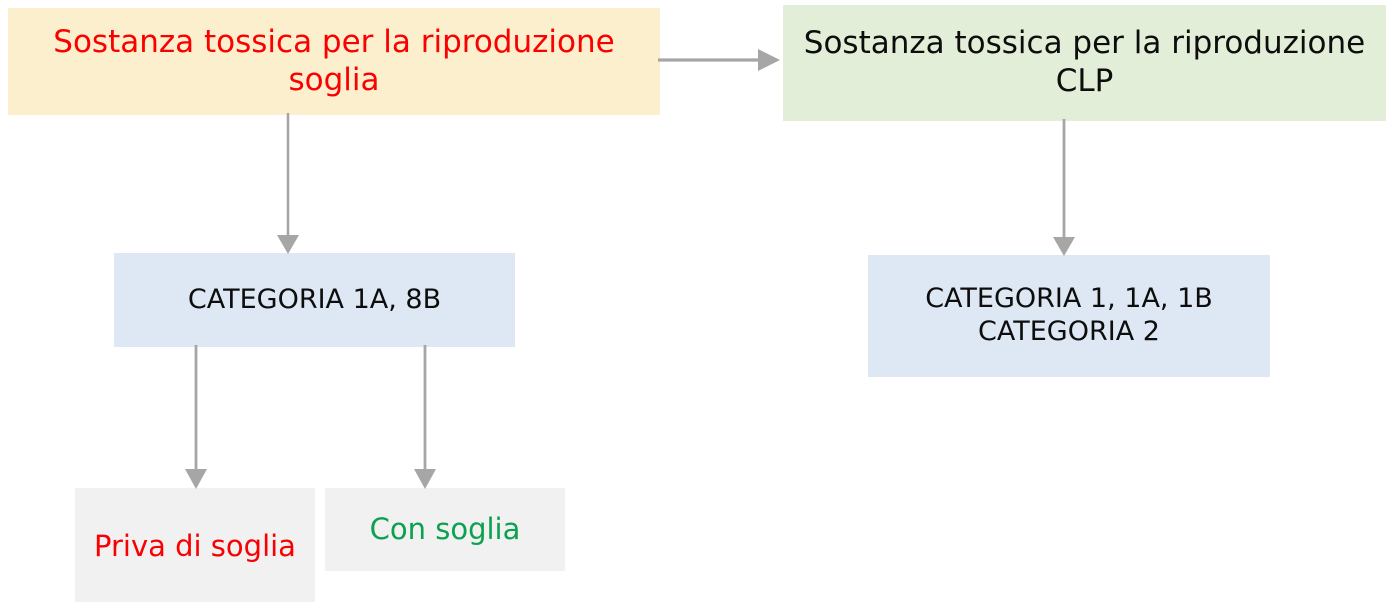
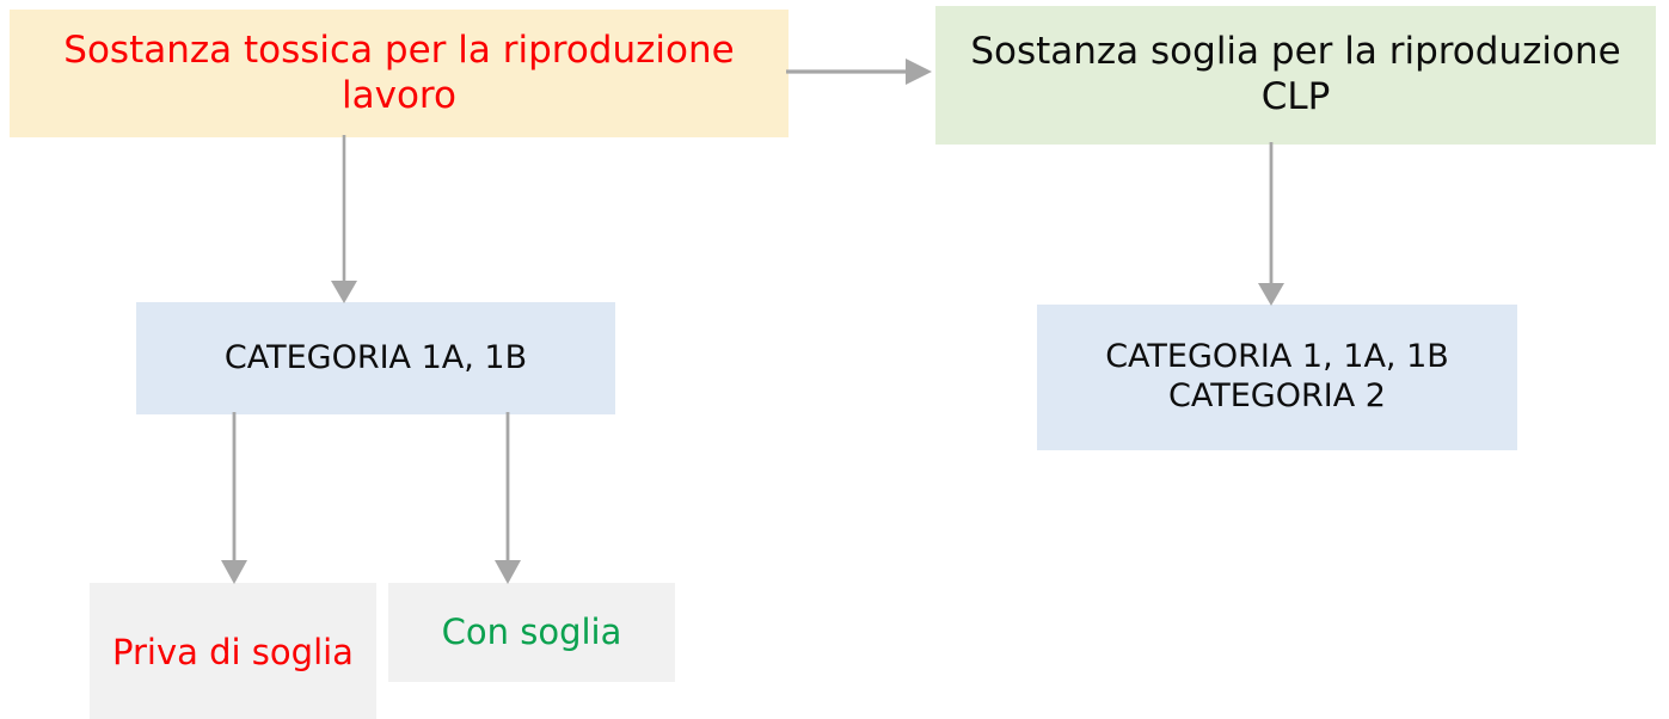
- Sostanza tossica per la riproduzione soglia
+ Sostanza tossica per la riproduzione lavoro
- Sostanza tossica per la riproduzione CLP
+ Sostanza soglia per la riproduzione CLP
- CATEGORIA 1A, 8B
+ CATEGORIA 1A, 1B
  CATEGORIA 1, 1A, 1B
  CATEGORIA 2
  Priva di soglia
  Con soglia
